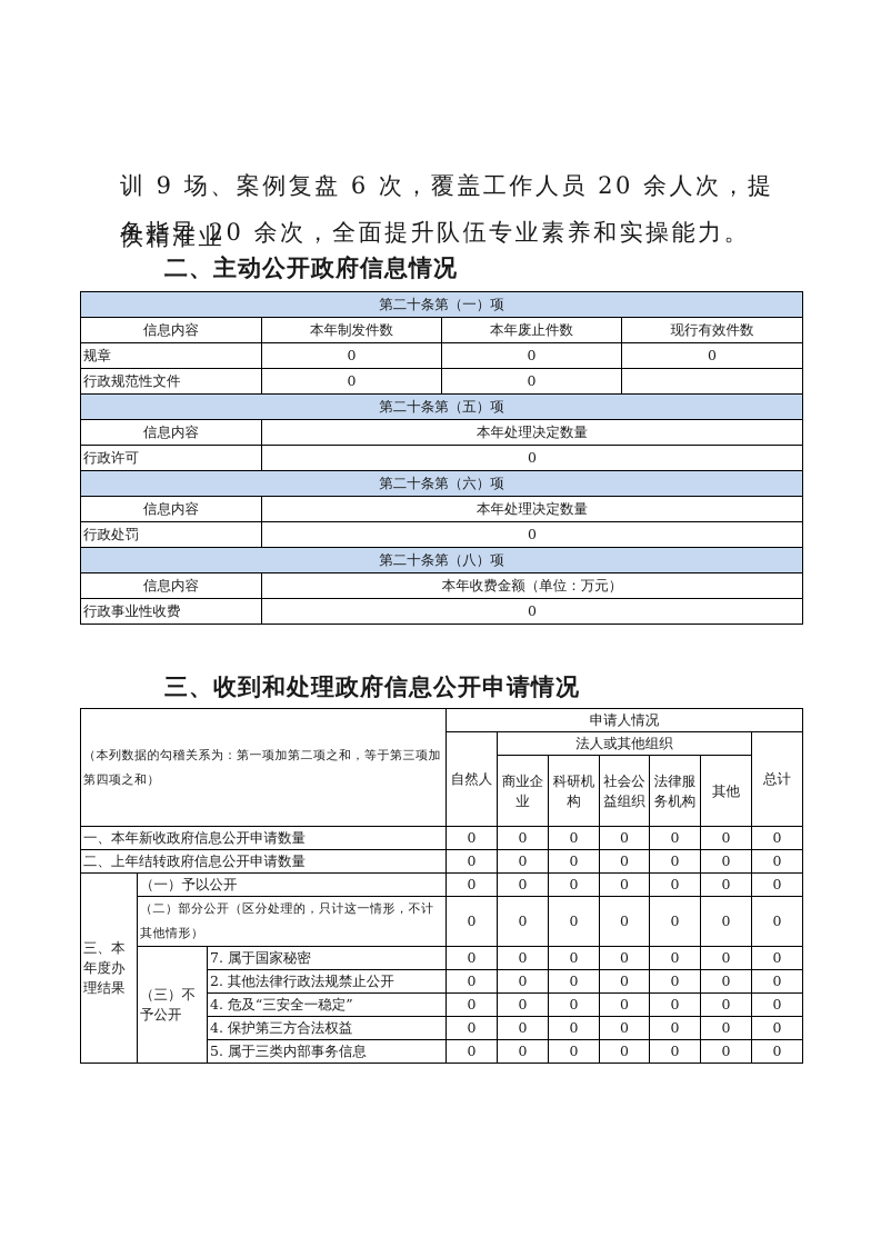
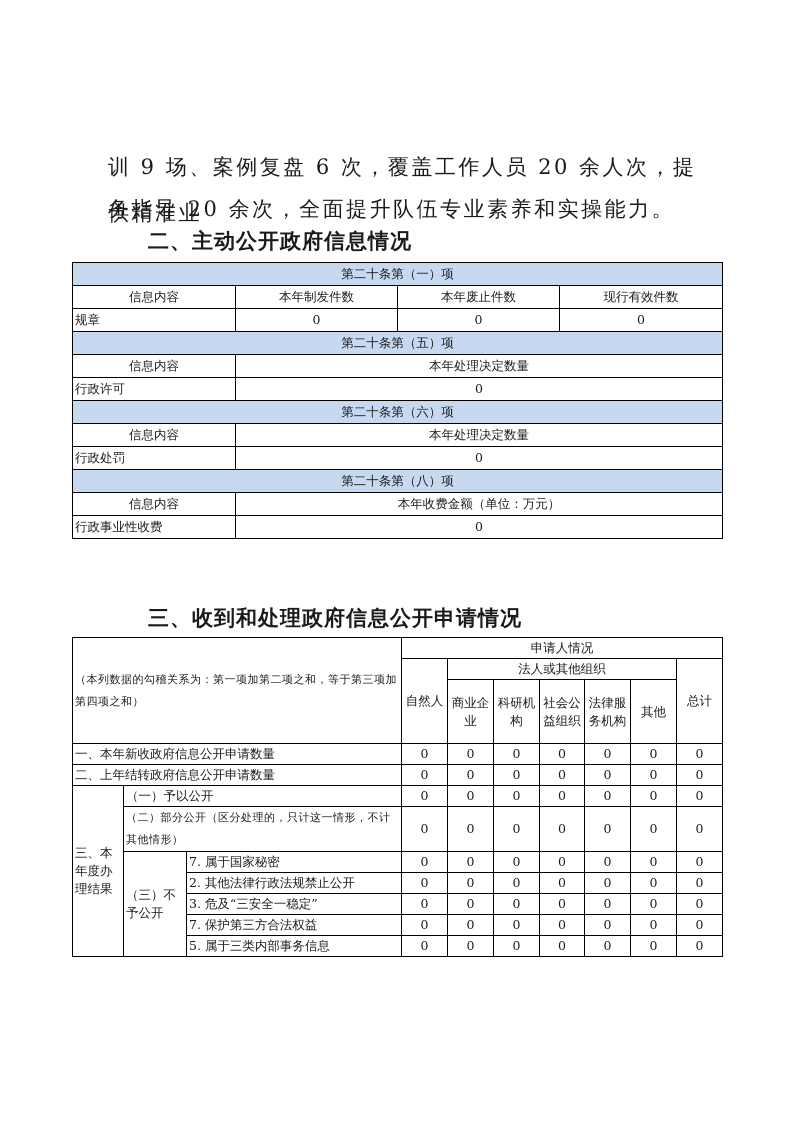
  训 9 场、案例复盘 6 次，覆盖工作人员 20 余人次，提供精准业
  务指导 20 余次，全面提升队伍专业素养和实操能力。
  二、主动公开政府信息情况
  第二十条第（一）项
  信息内容	本年制发件数	本年废止件数	现行有效件数
  规章	0	0	0
- 行政规范性文件	0	0
  第二十条第（五）项
  信息内容	本年处理决定数量
  行政许可	0
  第二十条第（六）项
  信息内容	本年处理决定数量
  行政处罚	0
  第二十条第（八）项
  信息内容	本年收费金额（单位：万元）
  行政事业性收费	0
  三、收到和处理政府信息公开申请情况
  （本列数据的勾稽关系为：第一项加第二项之和，等于第三项加第四项之和）	申请人情况
  自然人	法人或其他组织	总计
  商业企业	科研机构	社会公益组织	法律服务机构	其他
  一、本年新收政府信息公开申请数量	0	0	0	0	0	0	0
  二、上年结转政府信息公开申请数量	0	0	0	0	0	0	0
  三、本年度办理结果	（一）予以公开	0	0	0	0	0	0	0
  （二）部分公开（区分处理的，只计这一情形，不计其他情形）	0	0	0	0	0	0	0
  （三）不予公开	7. 属于国家秘密	0	0	0	0	0	0	0
  2. 其他法律行政法规禁止公开	0	0	0	0	0	0	0
- 4. 危及“三安全一稳定”	0	0	0	0	0	0	0
+ 3. 危及“三安全一稳定”	0	0	0	0	0	0	0
- 4. 保护第三方合法权益	0	0	0	0	0	0	0
+ 7. 保护第三方合法权益	0	0	0	0	0	0	0
  5. 属于三类内部事务信息	0	0	0	0	0	0	0
